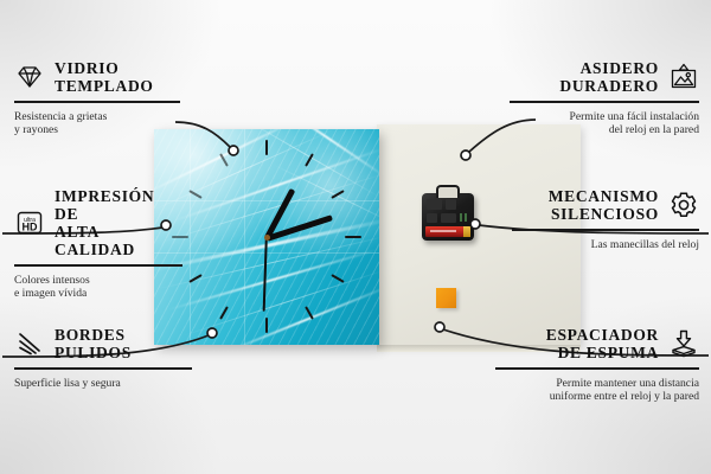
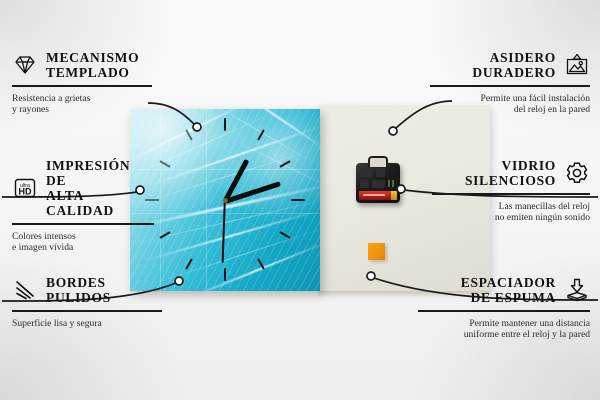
- VIDRIO
+ MECANISMO
  TEMPLADO
  Resistencia a grietas
  y rayones
  HD
  IMPRESIÓN DE
  ALTA CALIDAD
  Colores intensos
  e imagen vívida
  BORDES
  PULIDOS
  Superficie lisa y segura
  ASIDERO
  DURADERO
  Permite una fácil instalación
  del reloj en la pared
- MECANISMO
+ VIDRIO
  SILENCIOSO
  Las manecillas del reloj
+ no emiten ningún sonido
  ESPACIADOR
  DE ESPUMA
  Permite mantener una distancia
  uniforme entre el reloj y la pared
